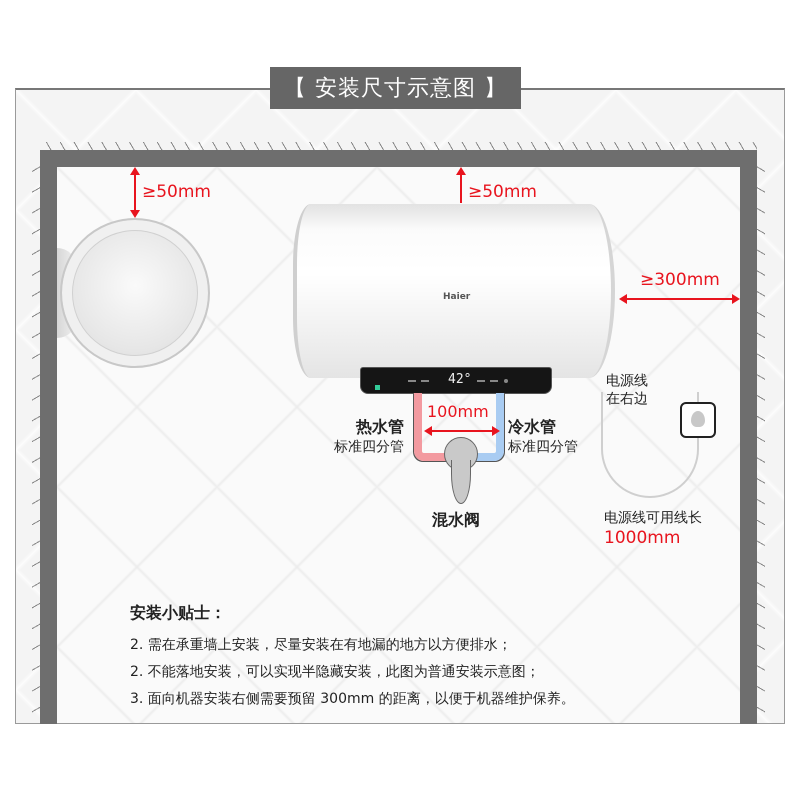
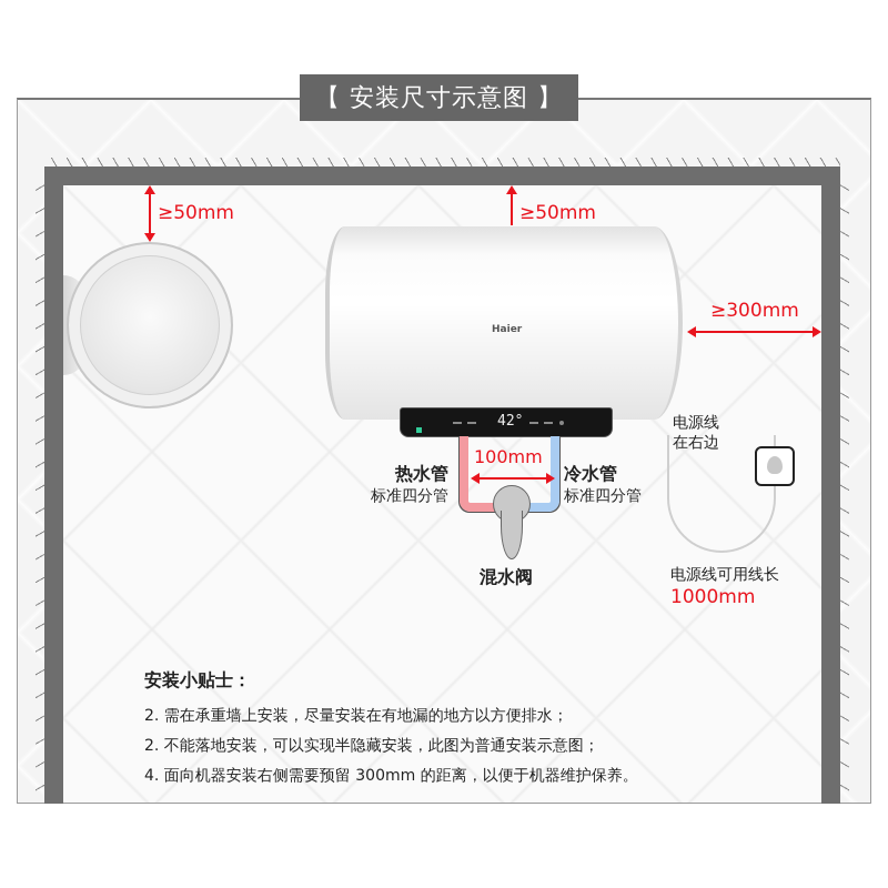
  【 安装尺寸示意图 】
  ≥50mm
  Haier
  ≥50mm
  ≥300mm
  42°
  100mm
  热水管
  标准四分管
  冷水管
  标准四分管
  混水阀
  电源线
  在右边
  电源线可用线长
  1000mm
  安装小贴士：
  2. 需在承重墙上安装，尽量安装在有地漏的地方以方便排水；
  2. 不能落地安装，可以实现半隐藏安装，此图为普通安装示意图；
- 3. 面向机器安装右侧需要预留 300mm 的距离，以便于机器维护保养。
+ 4. 面向机器安装右侧需要预留 300mm 的距离，以便于机器维护保养。
